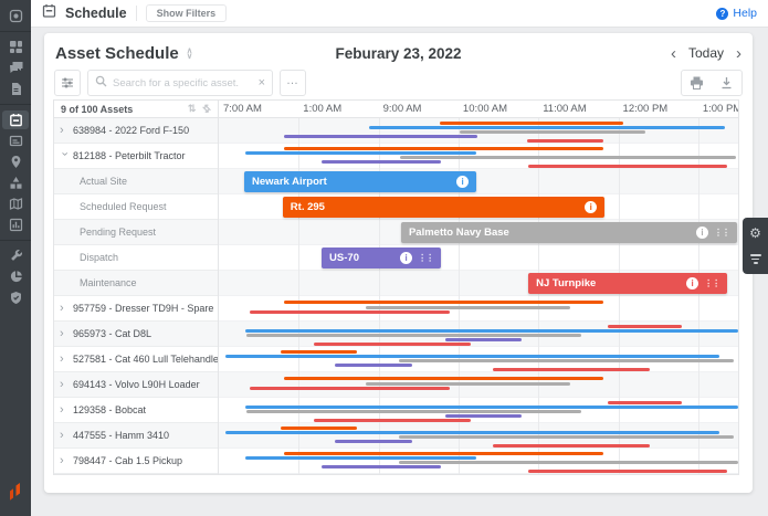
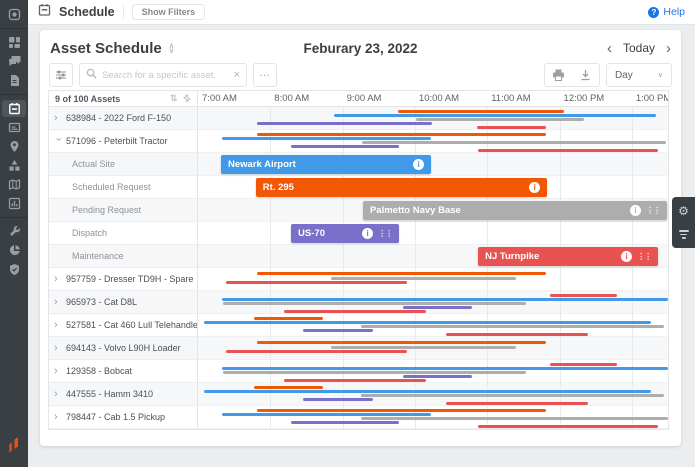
  Schedule
  Show Filters
  ?
  Help
  Feburary 23, 2022
  Asset Schedule
  ∧
  ∨
  ‹
  Today
  ›
  Search for a specific asset.
  ×
  …
+ Day
  9 of 100 Assets
  ⇅
  7:00 AM
- 1:00 AM
+ 8:00 AM
  9:00 AM
  10:00 AM
  11:00 AM
  12:00 PM
  1:00 PM
  ›
  638984 - 2022 Ford F-150
- 812188 - Peterbilt Tractor
+ 571096 - Peterbilt Tractor
  Actual Site
  Scheduled Request
  Pending Request
  Dispatch
  Maintenance
  ›
  957759 - Dresser TD9H - Spare
  ›
  965973 - Cat D8L
  ›
  527581 - Cat 460 Lull Telehandle
  ›
  694143 - Volvo L90H Loader
  ›
  129358 - Bobcat
  ›
  447555 - Hamm 3410
  ›
  798447 - Cab 1.5 Pickup
  Newark Airport
  i
  Rt. 295
  i
  Palmetto Navy Base
  i
  ⋮⋮
  US-70
  i
  ⋮⋮
  NJ Turnpike
  i
  ⋮⋮
  ⚙
